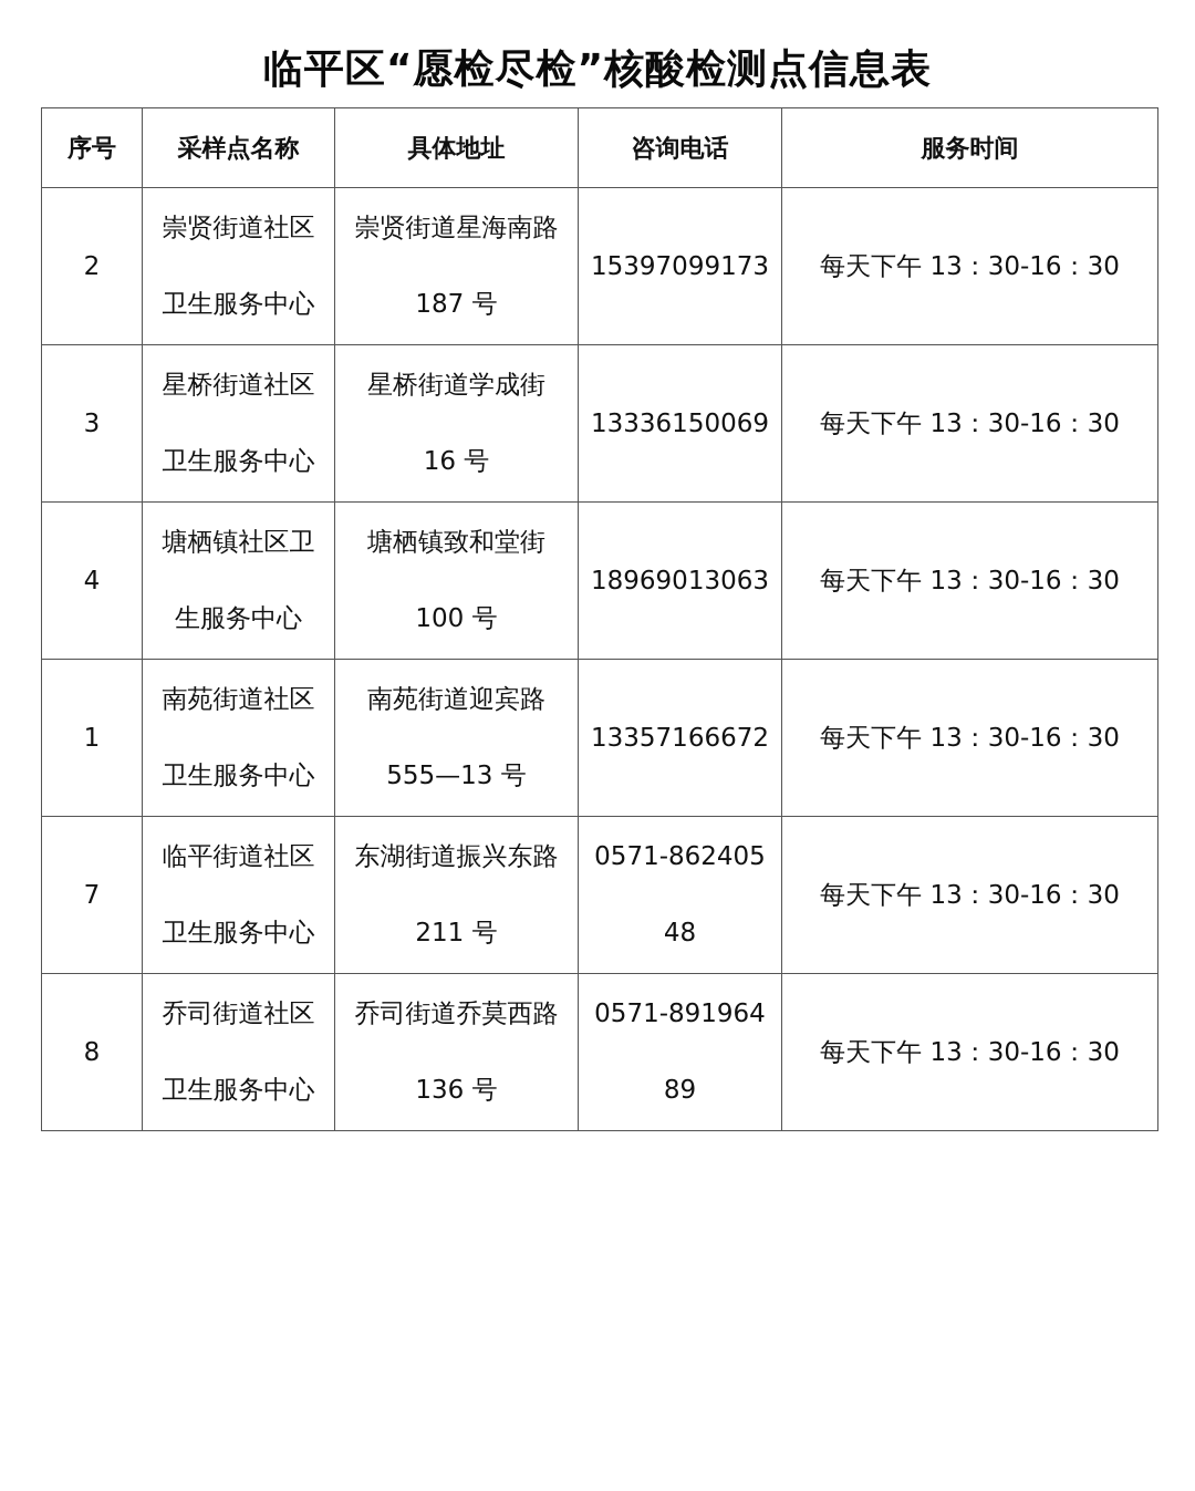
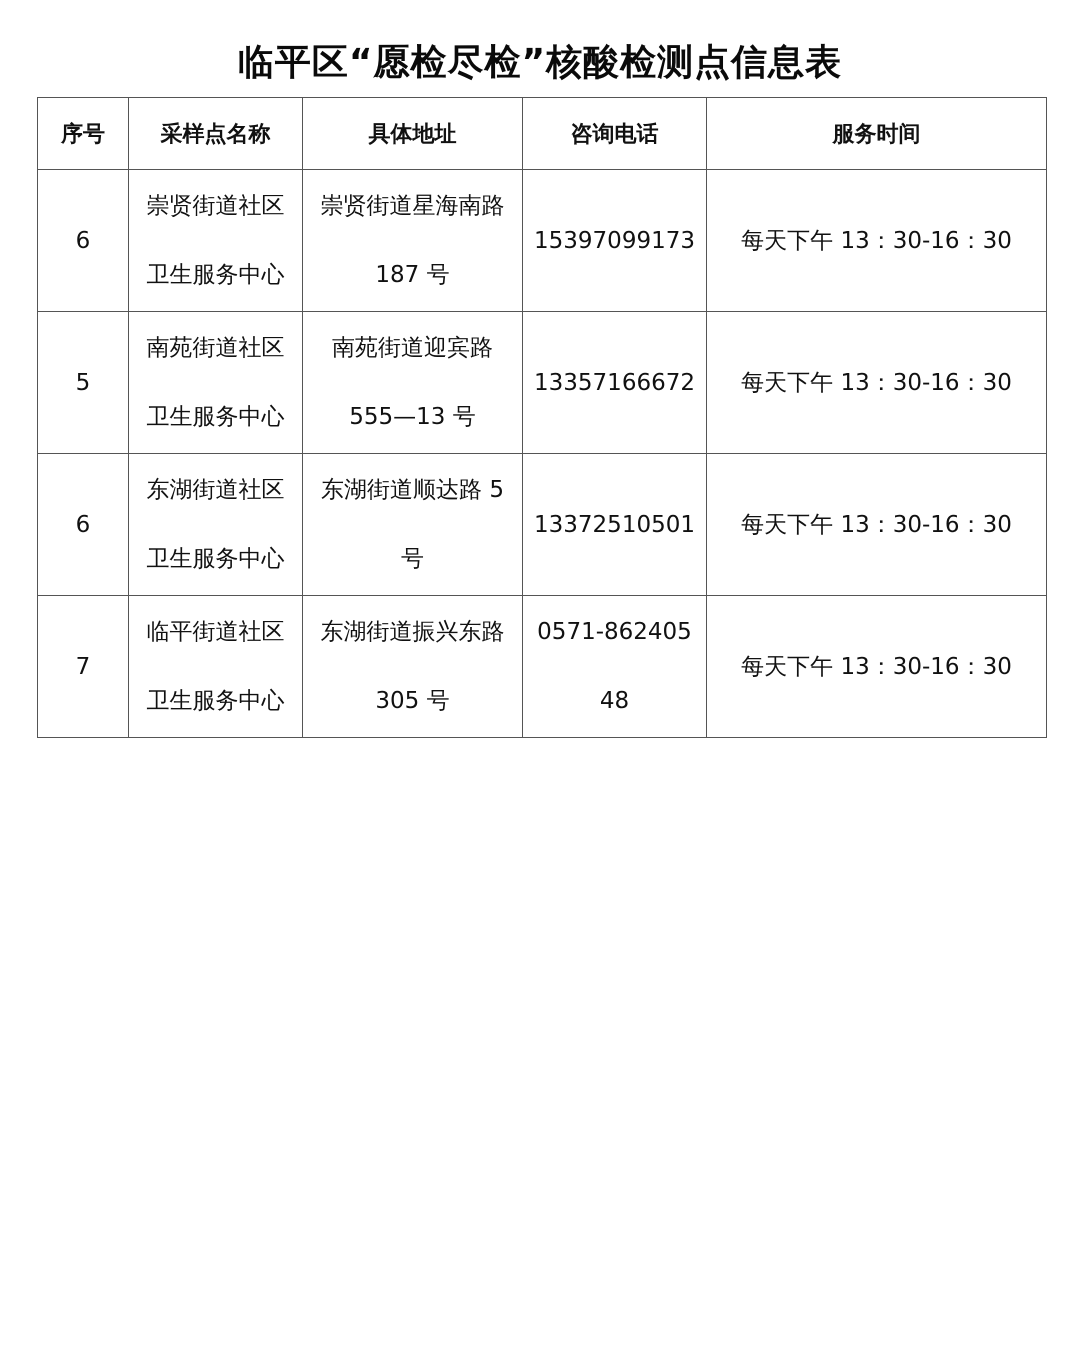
  临平区“愿检尽检”核酸检测点信息表
  序号	采样点名称	具体地址	咨询电话	服务时间
- 2	崇贤街道社区卫生服务中心	崇贤街道星海南路187 号	15397099173	每天下午 13：30-16：30
+ 6	崇贤街道社区卫生服务中心	崇贤街道星海南路187 号	15397099173	每天下午 13：30-16：30
- 3	星桥街道社区卫生服务中心	星桥街道学成街16 号	13336150069	每天下午 13：30-16：30
- 4	塘栖镇社区卫生服务中心	塘栖镇致和堂街100 号	18969013063	每天下午 13：30-16：30
- 1	南苑街道社区卫生服务中心	南苑街道迎宾路555—13 号	13357166672	每天下午 13：30-16：30
+ 5	南苑街道社区卫生服务中心	南苑街道迎宾路555—13 号	13357166672	每天下午 13：30-16：30
+ 6	东湖街道社区卫生服务中心	东湖街道顺达路 5号	13372510501	每天下午 13：30-16：30
- 7	临平街道社区卫生服务中心	东湖街道振兴东路211 号	0571-86240548	每天下午 13：30-16：30
+ 7	临平街道社区卫生服务中心	东湖街道振兴东路305 号	0571-86240548	每天下午 13：30-16：30
- 8	乔司街道社区卫生服务中心	乔司街道乔莫西路136 号	0571-89196489	每天下午 13：30-16：30
